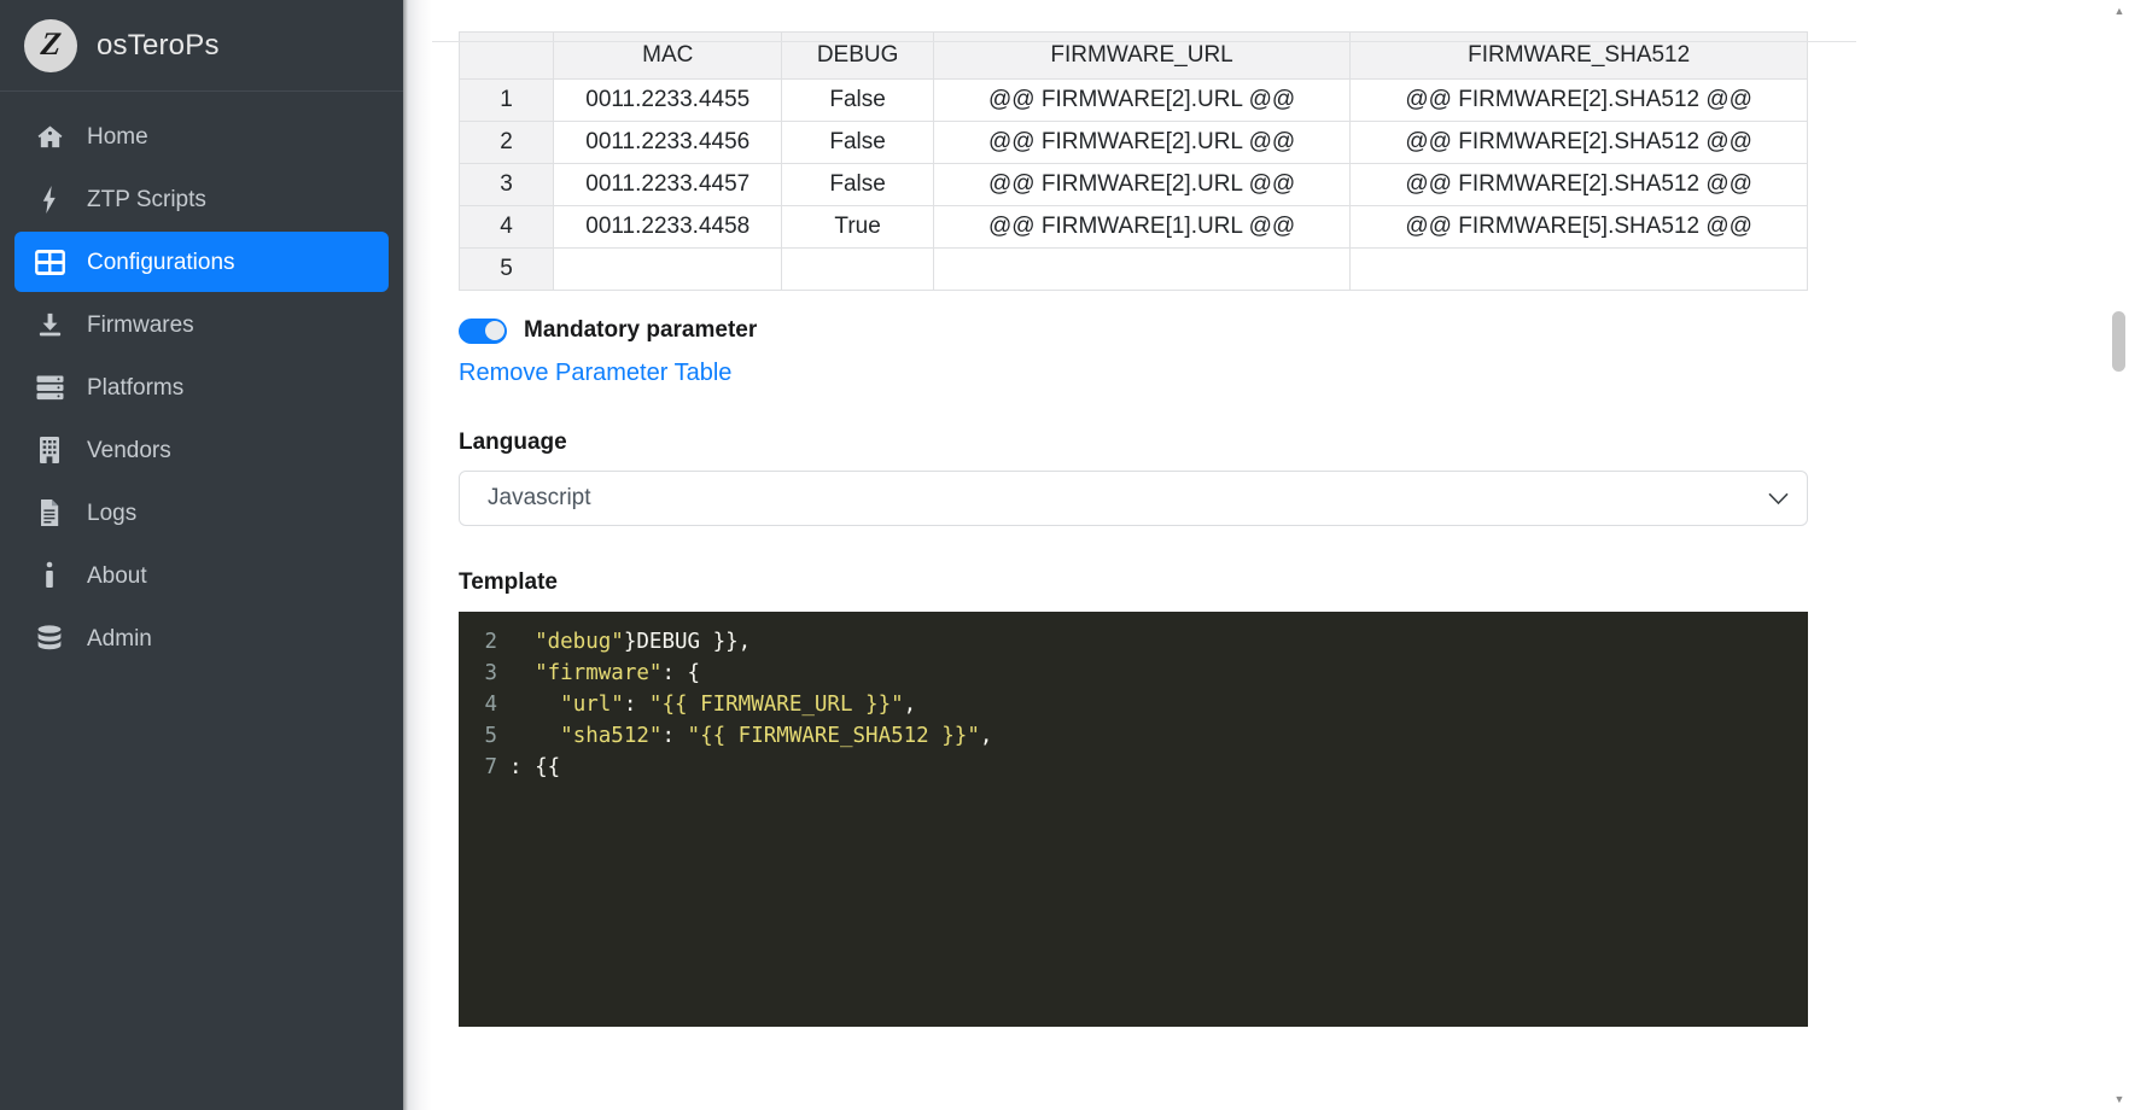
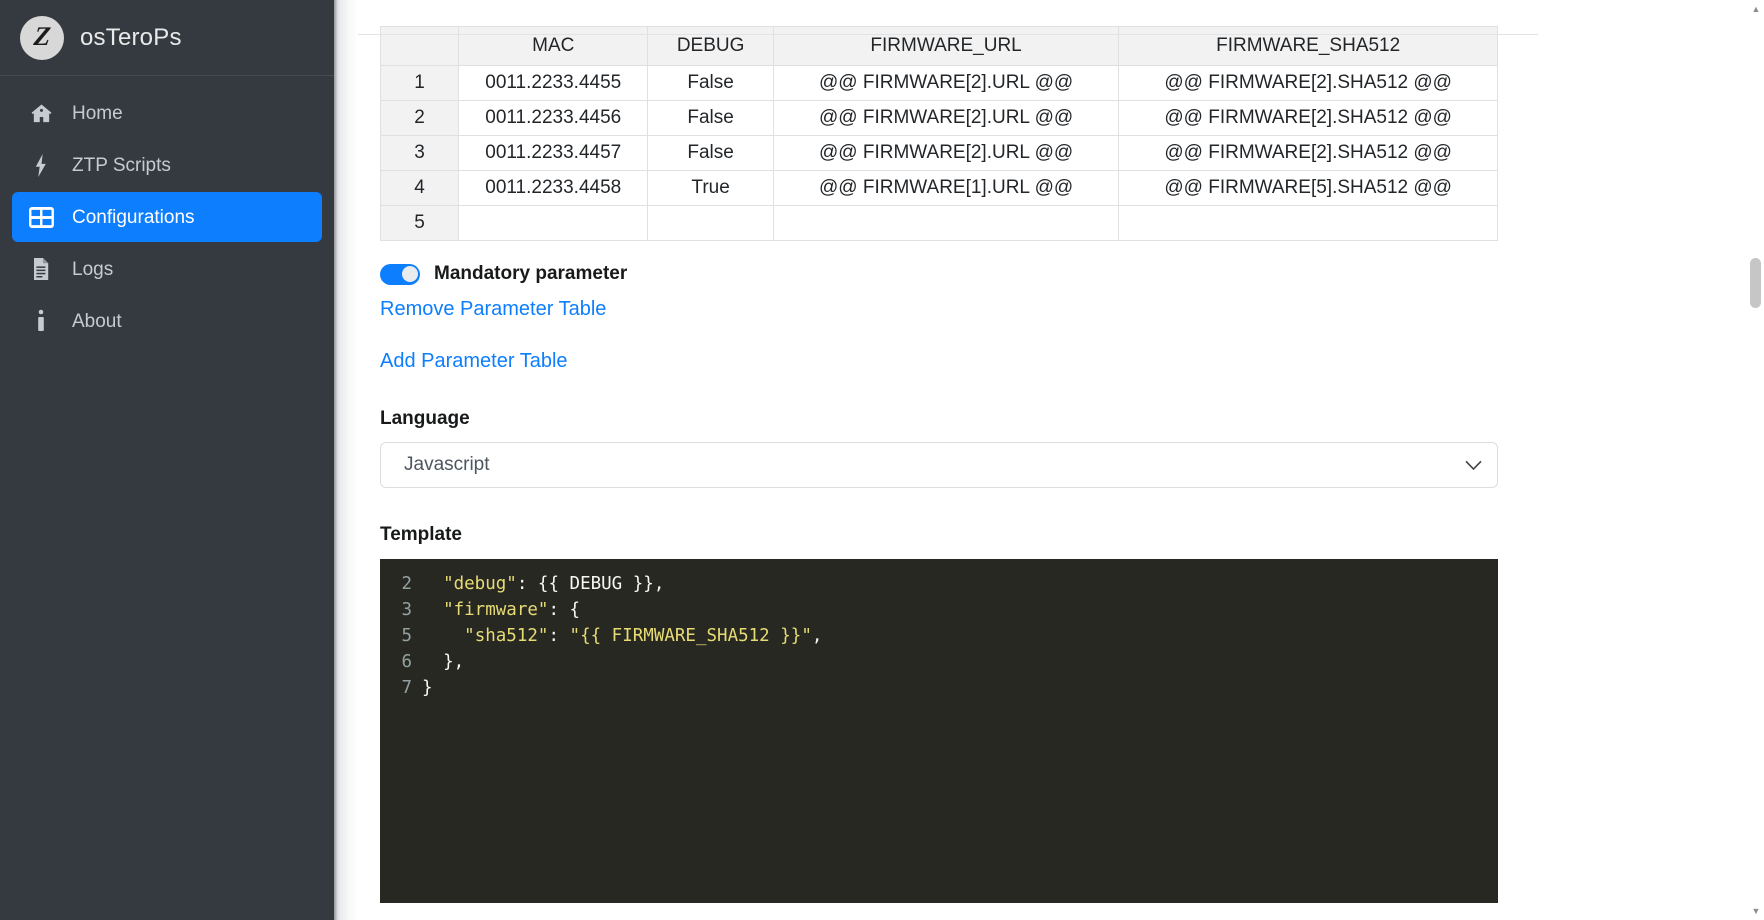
  osTeroPs
  Home
  ZTP Scripts
  Configurations
- Firmwares
- Platforms
- Vendors
  Logs
  About
- Admin
  	MAC	DEBUG	FIRMWARE_URL	FIRMWARE_SHA512
  1	0011.2233.4455	False	@@ FIRMWARE[2].URL @@	@@ FIRMWARE[2].SHA512 @@
  2	0011.2233.4456	False	@@ FIRMWARE[2].URL @@	@@ FIRMWARE[2].SHA512 @@
  3	0011.2233.4457	False	@@ FIRMWARE[2].URL @@	@@ FIRMWARE[2].SHA512 @@
  4	0011.2233.4458	True	@@ FIRMWARE[1].URL @@	@@ FIRMWARE[5].SHA512 @@
  5
  Mandatory parameter
  Remove Parameter Table
+ Add Parameter Table
  Language
  Javascript
  Template
  2
- "debug"}DEBUG }},
+ "debug": {{ DEBUG }},
  3
  "firmware": {
- 4
- "url": "{{ FIRMWARE_URL }}",
  5
  "sha512": "{{ FIRMWARE_SHA512 }}",
+ 6
+ },
  7
- : {{
+ }
  ▲
  ▼
